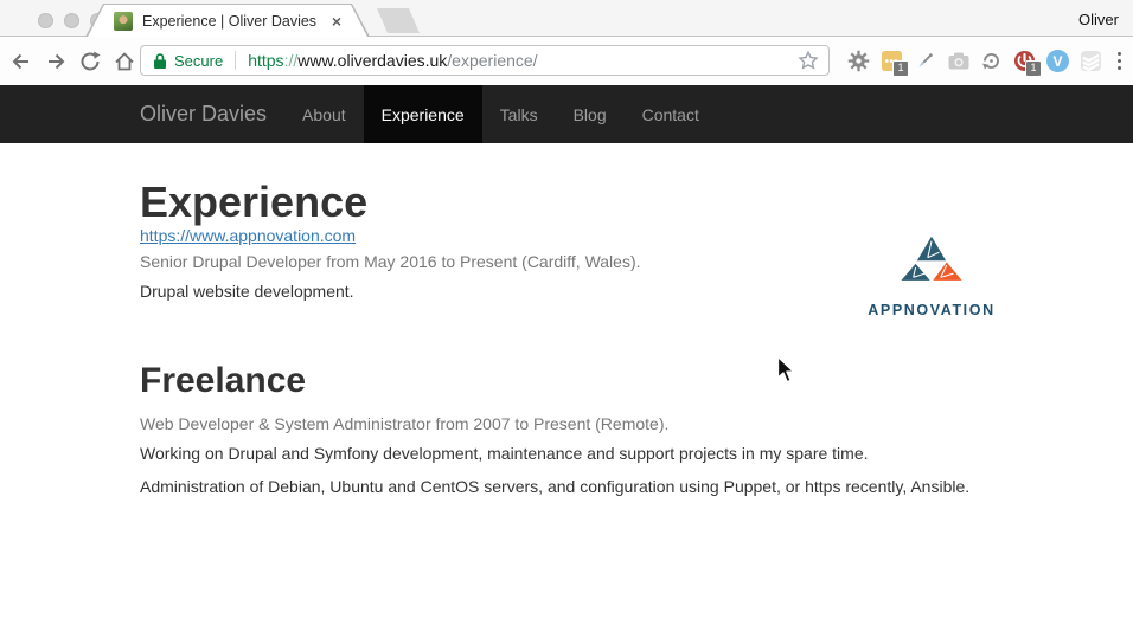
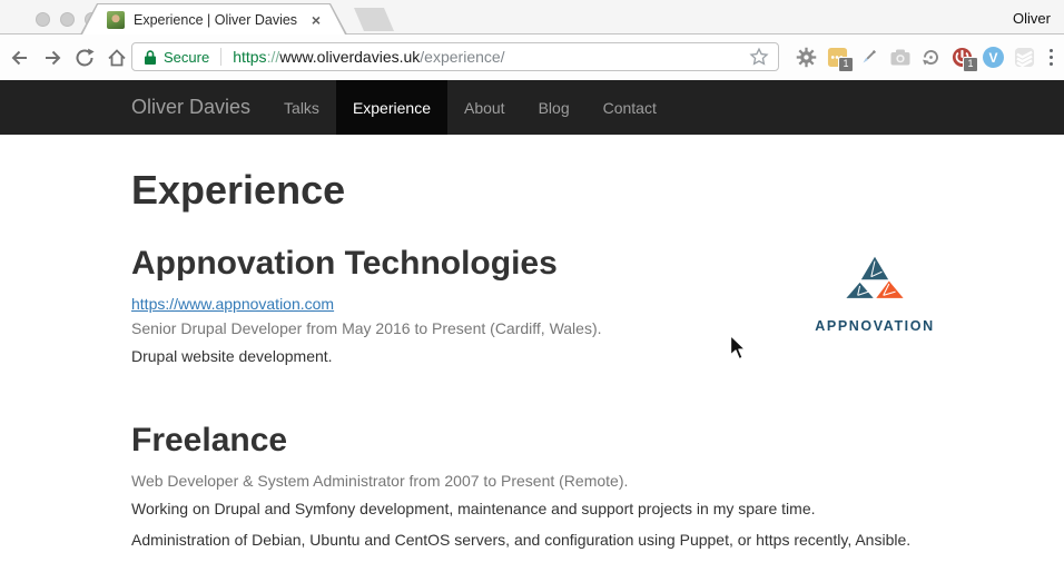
  Experience | Oliver Davies
  ×
  Oliver
  Secure
  https://www.oliverdavies.uk/experience/
  1
  1
  V
  Oliver Davies
- About
+ Talks
  Experience
- Talks
+ About
  Blog
  Contact
  Experience
+ Appnovation Technologies
  https://www.appnovation.com
  Senior Drupal Developer from May 2016 to Present (Cardiff, Wales).
  Drupal website development.
  APPNOVATION
  Freelance
  Web Developer & System Administrator from 2007 to Present (Remote).
  Working on Drupal and Symfony development, maintenance and support projects in my spare time.
  Administration of Debian, Ubuntu and CentOS servers, and configuration using Puppet, or https recently, Ansible.
